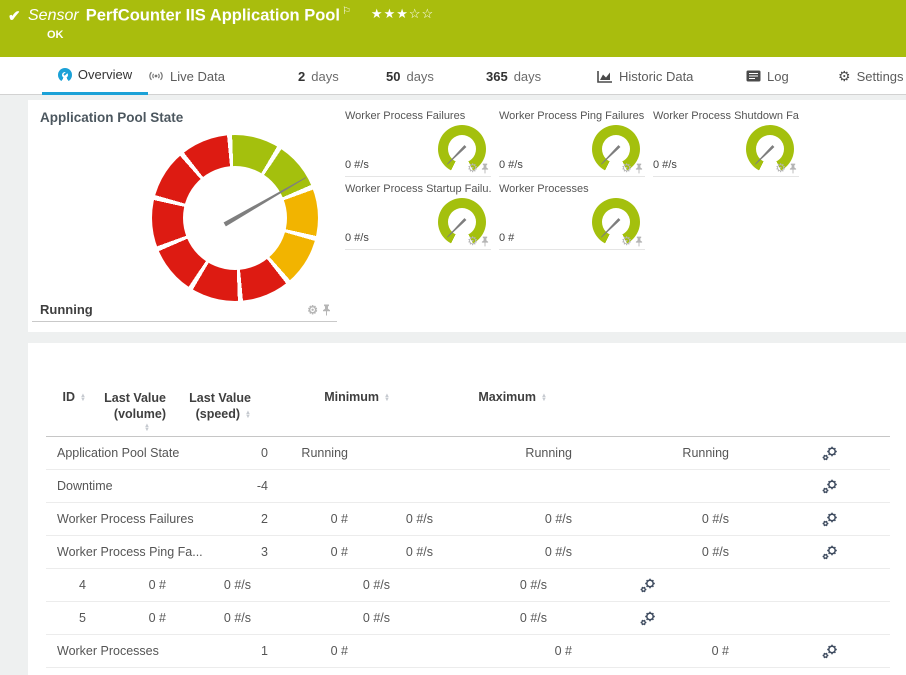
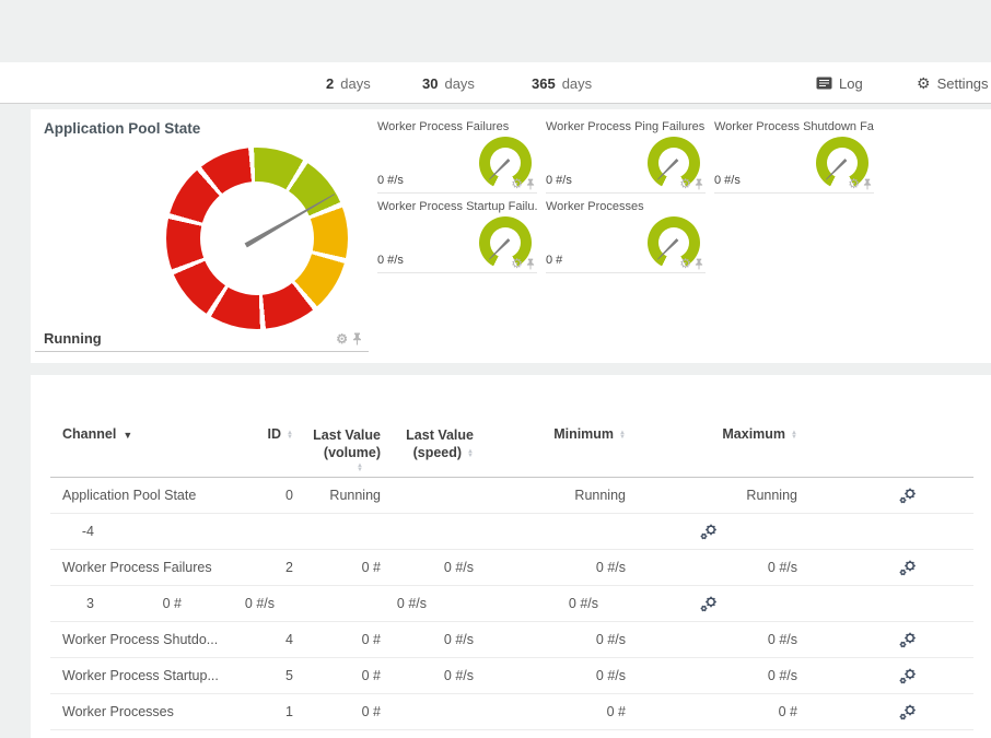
- ✔
- Sensor PerfCounter IIS Application Pool ⚐ ★★★☆☆
- OK
- Overview
- Live Data
  2
  days
- 50
+ 30
  days
  365
  days
- Historic Data
  Log
  ⚙
  Settings
  Application Pool State
  Running
  ⚙
  Worker Process Failures
  0 #/s
  ⚙
  Worker Process Ping Failures
  0 #/s
  ⚙
  Worker Process Shutdown Fa
  0 #/s
  ⚙
  Worker Process Startup Failu.
  0 #/s
  ⚙
  Worker Processes
  0 #
  ⚙
+ Channel ▼
  ID
  Last Value
  (volume)
  Last Value
  (speed)
  Minimum
  Maximum
  Application Pool State
  0
  Running
  Running
  Running
- Downtime
  -4
  Worker Process Failures
  2
  0 #
  0 #/s
  0 #/s
  0 #/s
- Worker Process Ping Fa...
  3
  0 #
  0 #/s
  0 #/s
  0 #/s
+ Worker Process Shutdo...
  4
  0 #
  0 #/s
  0 #/s
  0 #/s
+ Worker Process Startup...
  5
  0 #
  0 #/s
  0 #/s
  0 #/s
  Worker Processes
  1
  0 #
  0 #
  0 #
